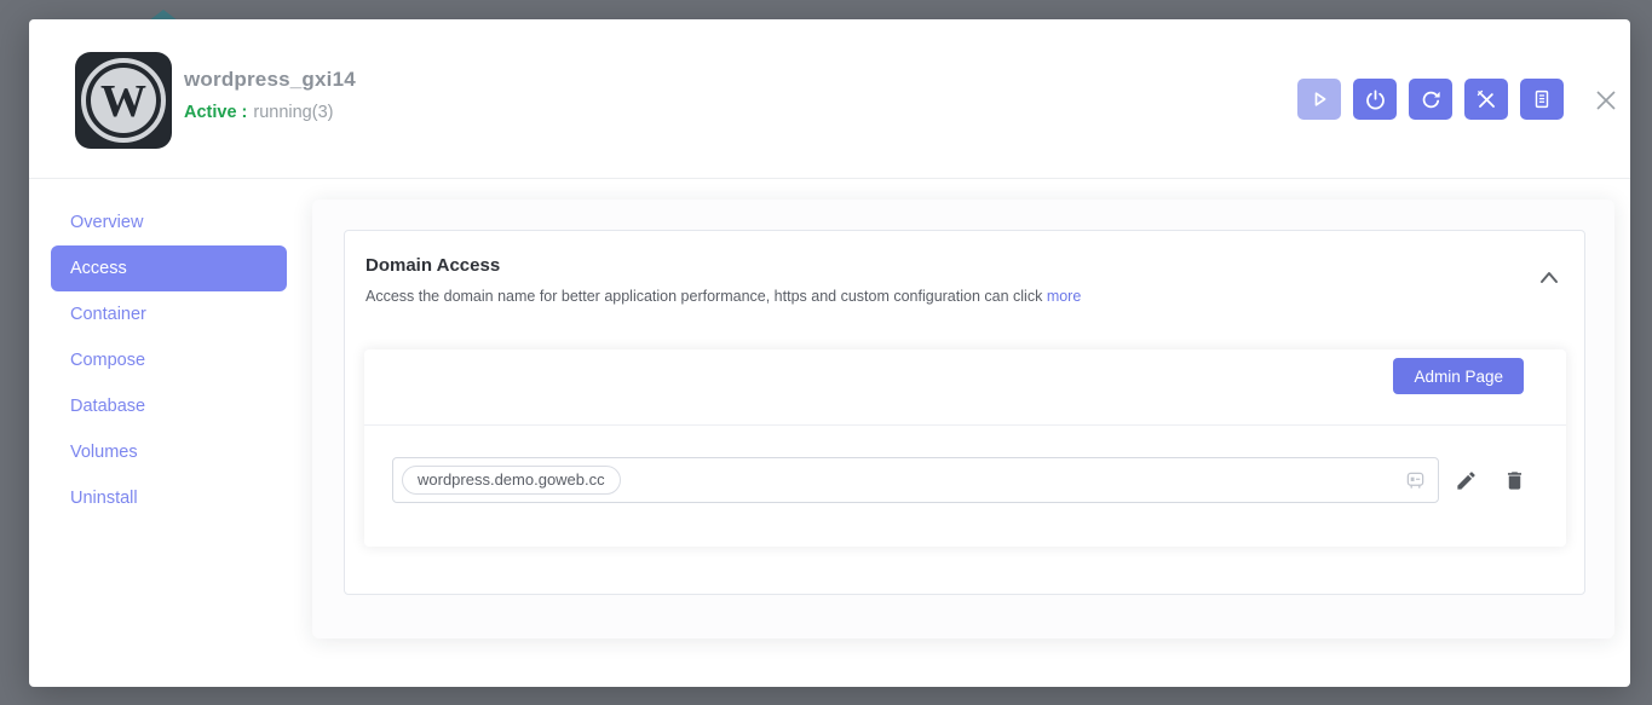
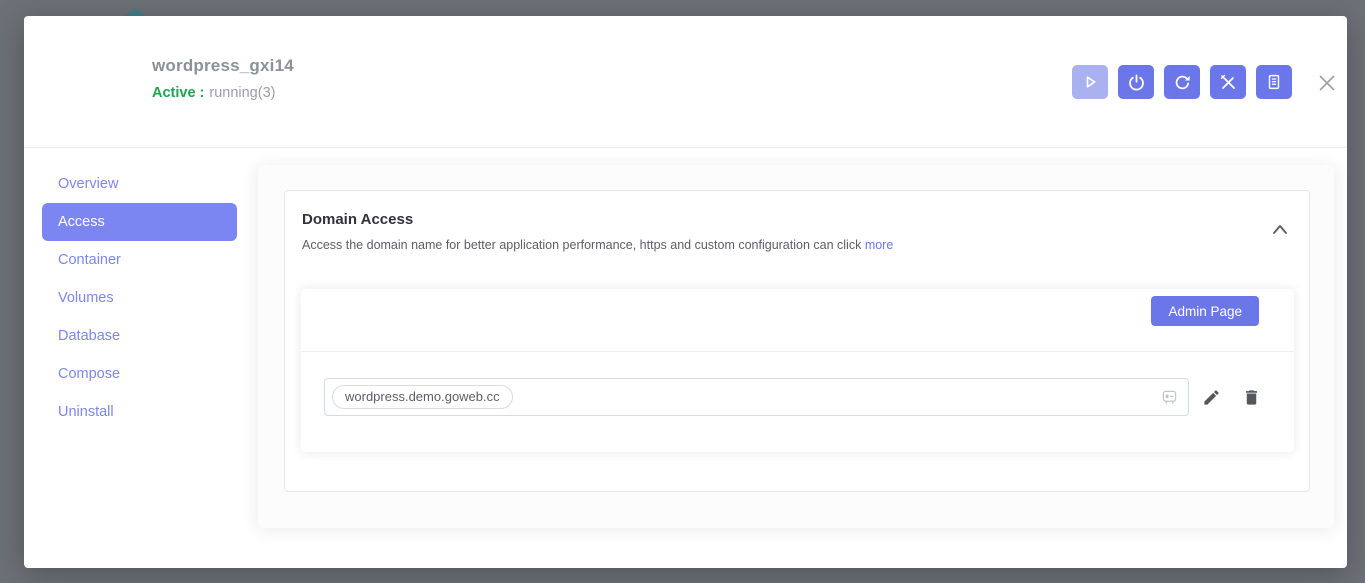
- W
  wordpress_gxi14
  Active : running(3)
  Overview
  Access
  Container
- Compose
+ Volumes
  Database
- Volumes
+ Compose
  Uninstall
  Domain Access
  Access the domain name for better application performance, https and custom configuration can click more
  Admin Page
  wordpress.demo.goweb.cc
